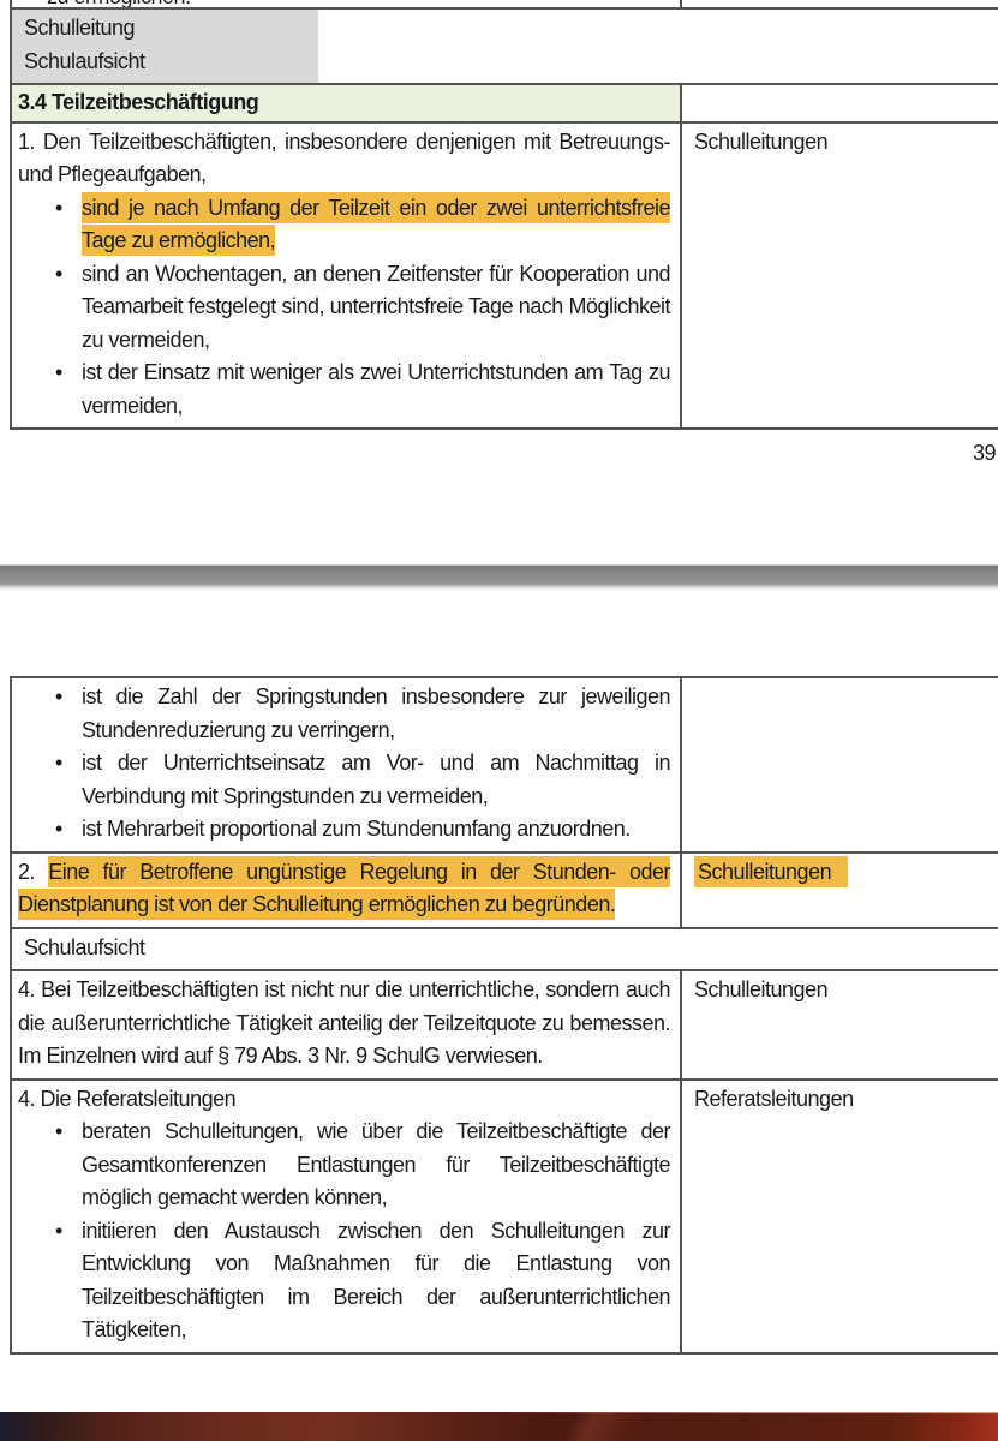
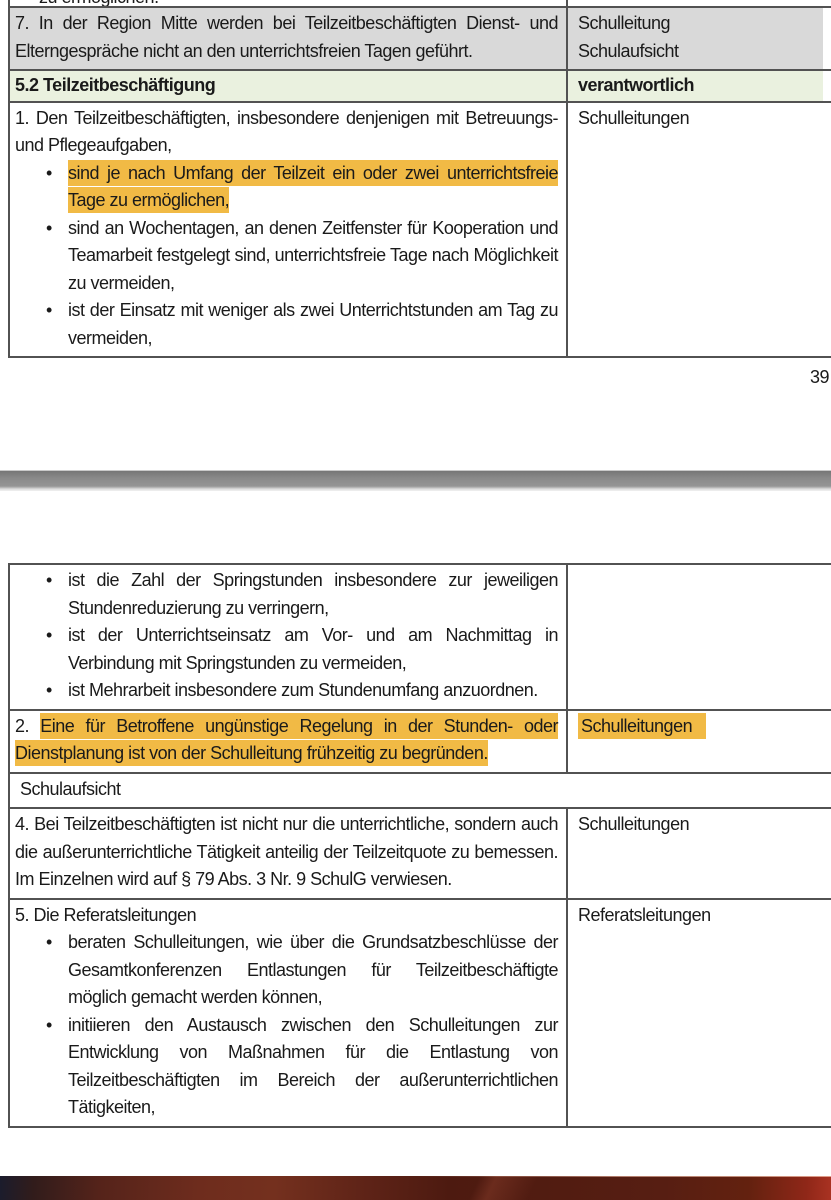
+ 7. In der Region Mitte werden bei Teilzeitbeschäftigten Dienst- und Elterngespräche nicht an den unterrichtsfreien Tagen geführt.
  Schulleitung
  Schulaufsicht
- 3.4 Teilzeitbeschäftigung
+ 5.2 Teilzeitbeschäftigung
+ verantwortlich
  1. Den Teilzeitbeschäftigten, insbesondere denjenigen mit Betreuungs- und Pflegeaufgaben,
  •
  sind je nach Umfang der Teilzeit ein oder zwei unterrichtsfreie Tage zu ermöglichen,
  •
  sind an Wochentagen, an denen Zeitfenster für Kooperation und Teamarbeit festgelegt sind, unterrichtsfreie Tage nach Möglichkeit zu vermeiden,
  •
  ist der Einsatz mit weniger als zwei Unterrichtstunden am Tag zu vermeiden,
  Schulleitungen
  39
  •
  ist die Zahl der Springstunden insbesondere zur jeweiligen Stundenreduzierung zu verringern,
  •
  ist der Unterrichtseinsatz am Vor- und am Nachmittag in Verbindung mit Springstunden zu vermeiden,
  •
- ist Mehrarbeit proportional zum Stundenumfang anzuordnen.
+ ist Mehrarbeit insbesondere zum Stundenumfang anzuordnen.
- 2. Eine für Betroffene ungünstige Regelung in der Stunden- oder Dienstplanung ist von der Schulleitung ermöglichen zu begründen.
+ 2. Eine für Betroffene ungünstige Regelung in der Stunden- oder Dienstplanung ist von der Schulleitung frühzeitig zu begründen.
  Schulleitungen
  Schulaufsicht
  4. Bei Teilzeitbeschäftigten ist nicht nur die unterrichtliche, sondern auch die außerunterrichtliche Tätigkeit anteilig der Teilzeitquote zu bemessen. Im Einzelnen wird auf § 79 Abs. 3 Nr. 9 SchulG verwiesen.
  Schulleitungen
- 4. Die Referatsleitungen
+ 5. Die Referatsleitungen
  •
- beraten Schulleitungen, wie über die Teilzeitbeschäftigte der Gesamtkonferenzen Entlastungen für Teilzeitbeschäftigte möglich gemacht werden können,
+ beraten Schulleitungen, wie über die Grundsatzbeschlüsse der Gesamtkonferenzen Entlastungen für Teilzeitbeschäftigte möglich gemacht werden können,
  •
  initiieren den Austausch zwischen den Schulleitungen zur Entwicklung von Maßnahmen für die Entlastung von Teilzeitbeschäftigten im Bereich der außerunterrichtlichen Tätigkeiten,
  Referatsleitungen
